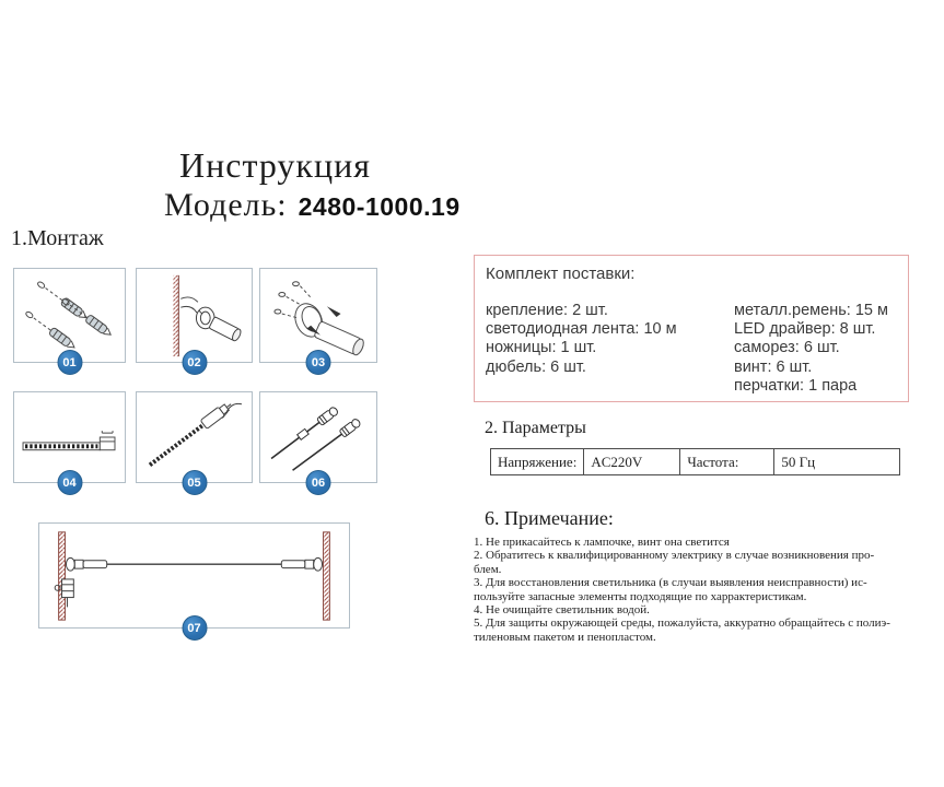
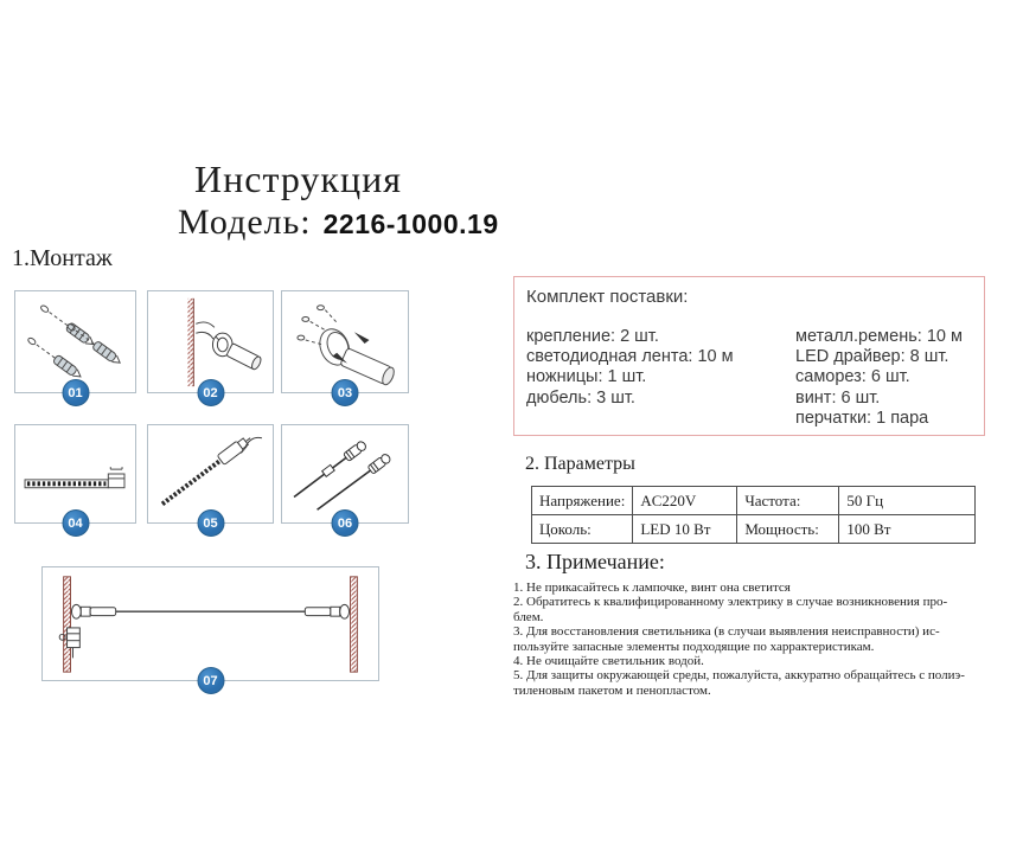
  Инструкция
  Модель:
- 2480-1000.19
+ 2216-1000.19
  1.Монтаж
  01
  02
  03
  04
  05
  06
  07
  Комплект поставки:
  крепление: 2 шт.
  светодиодная лента: 10 м
  ножницы: 1 шт.
- дюбель: 6 шт.
+ дюбель: 3 шт.
- металл.ремень: 15 м
+ металл.ремень: 10 м
  LED драйвер: 8 шт.
  саморез: 6 шт.
  винт: 6 шт.
  перчатки: 1 пара
  2. Параметры
  Напряжение:	AC220V	Частота:	50 Гц
+ Цоколь:	LED 10 Вт	Мощность:	100 Вт
- 6. Примечание:
+ 3. Примечание:
  1. Не прикасайтесь к лампочке, винт она светится
  2. Обратитесь к квалифицированному электрику в случае возникновения про-
  блем.
  3. Для восстановления светильника (в случаи выявления неисправности) ис-
  пользуйте запасные элементы подходящие по харрактеристикам.
  4. Не очищайте светильник водой.
  5. Для защиты окружающей среды, пожалуйста, аккуратно обращайтесь с полиэ-
  тиленовым пакетом и пенопластом.
